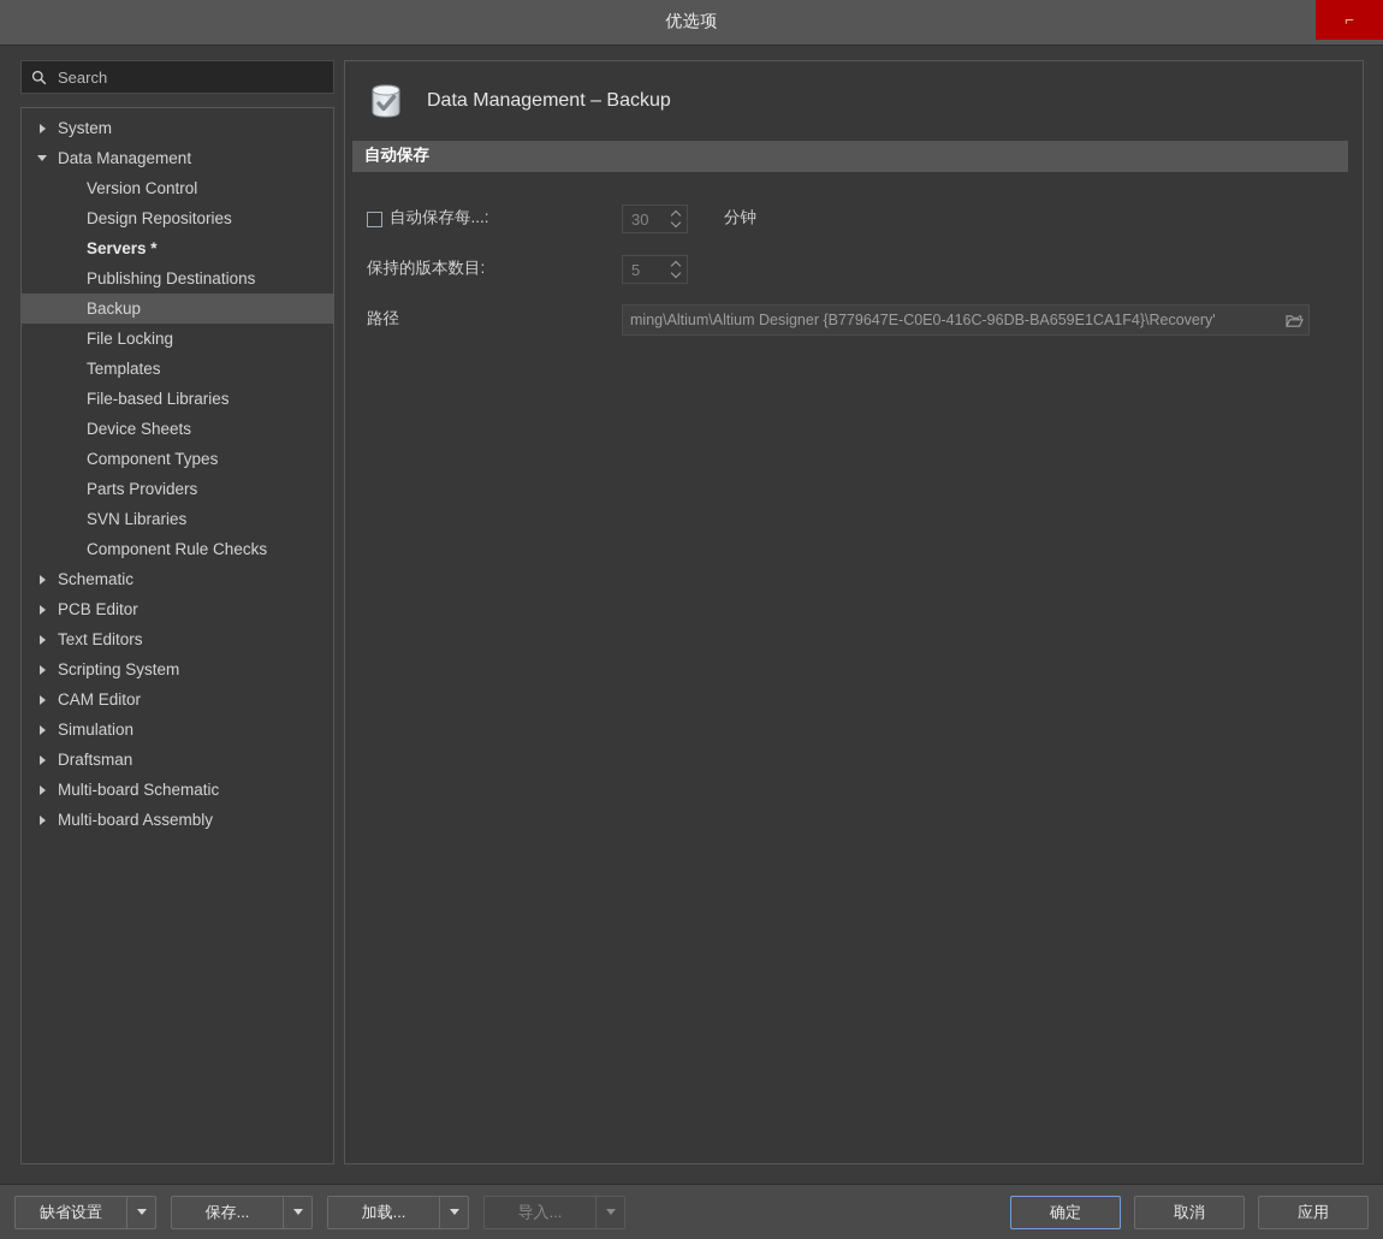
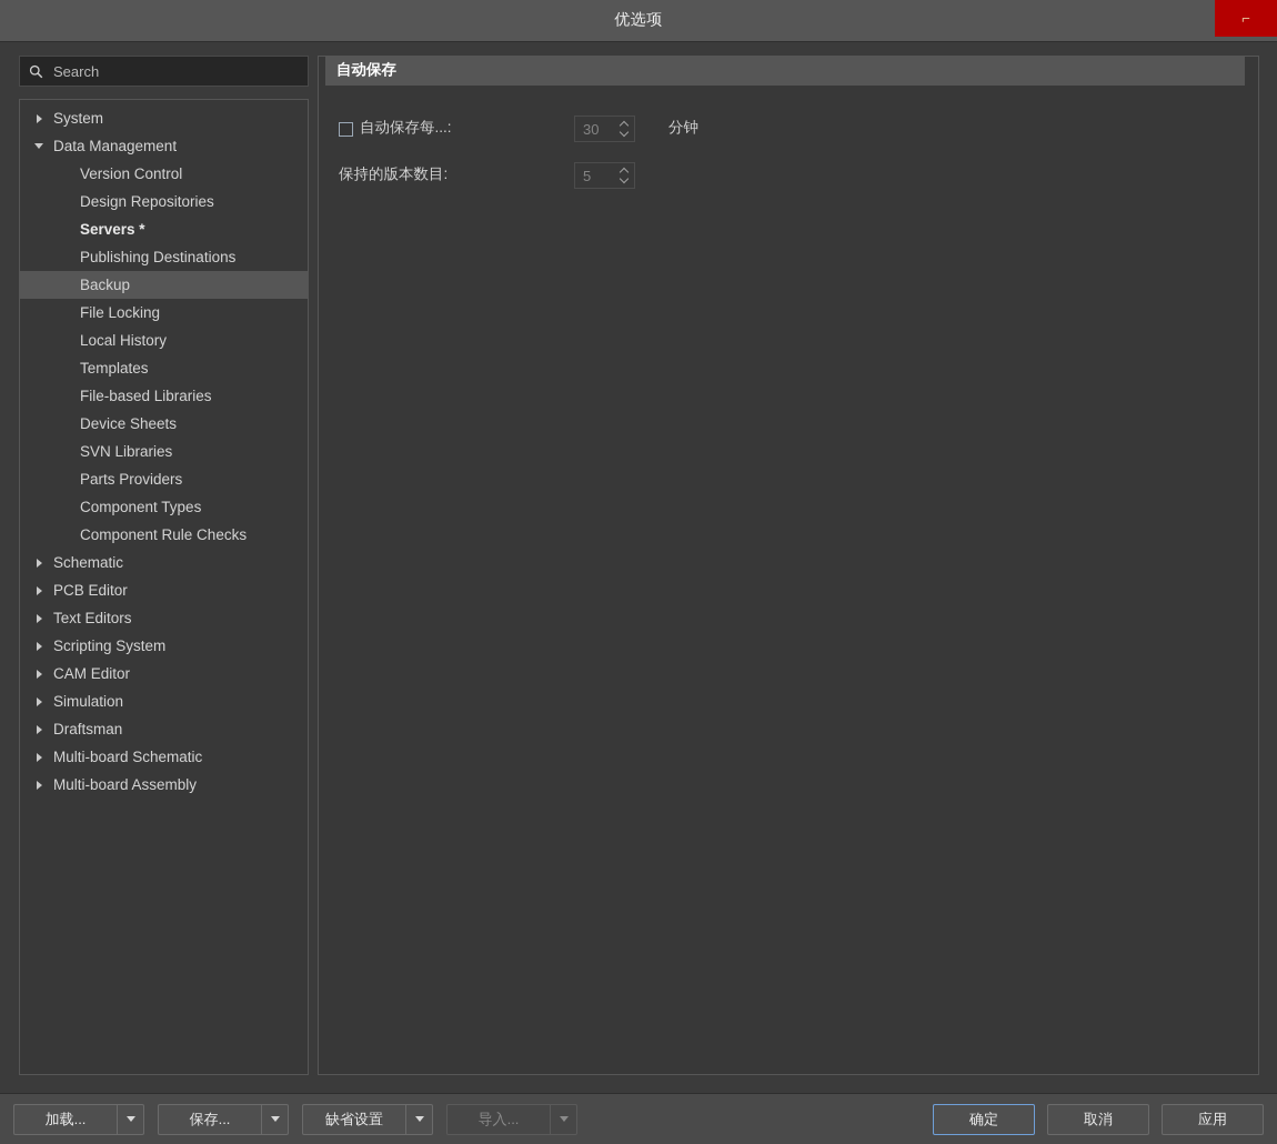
  优选项
  ⌐
  Search
  System
  Data Management
  Version Control
  Design Repositories
  Servers *
  Publishing Destinations
  Backup
  File Locking
+ Local History
  Templates
  File-based Libraries
  Device Sheets
- Component Types
+ SVN Libraries
  Parts Providers
- SVN Libraries
+ Component Types
  Component Rule Checks
  Schematic
  PCB Editor
  Text Editors
  Scripting System
  CAM Editor
  Simulation
  Draftsman
  Multi-board Schematic
  Multi-board Assembly
- Data Management – Backup
  自动保存
  自动保存每...:
  30
  分钟
  保持的版本数目:
  5
- 路径
- ming\Altium\Altium Designer {B779647E-C0E0-416C-96DB-BA659E1CA1F4}\Recovery'
- 缺省设置
+ 加载...
  保存...
- 加载...
+ 缺省设置
  导入...
  确定
  取消
  应用
